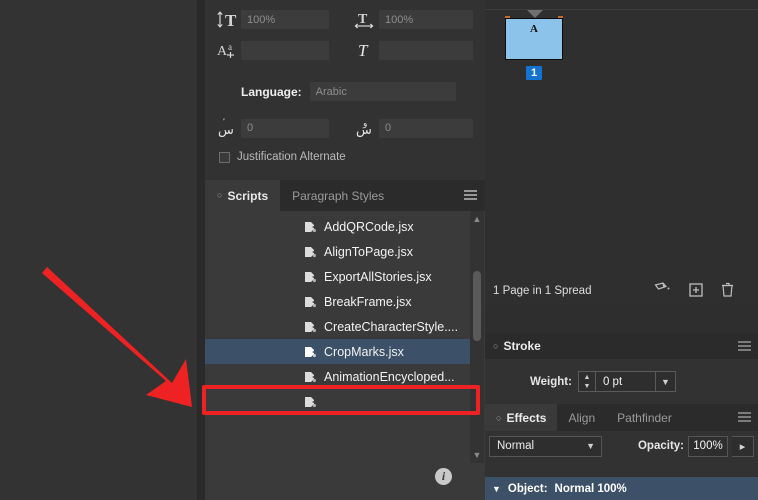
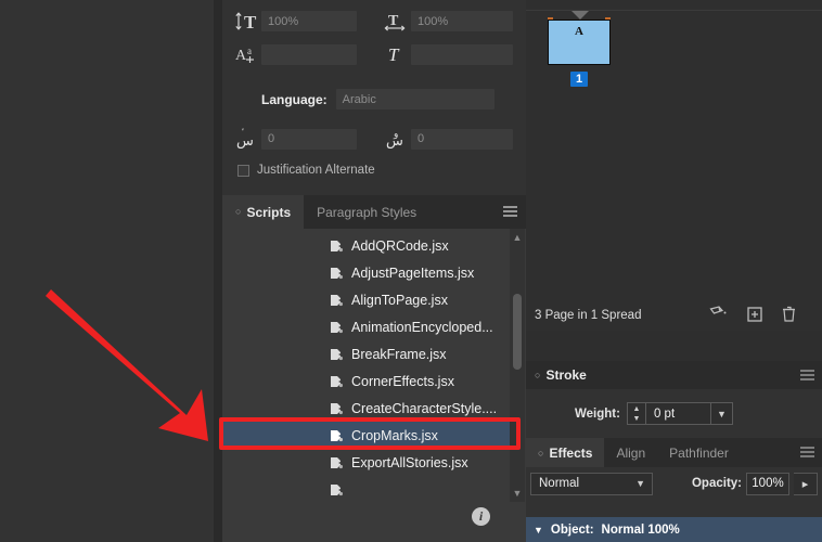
  T
  100%
  T
  100%
  A
  a
  T
  Language:
  Arabic
  س
  0
  س
  و
  0
  Justification Alternate
  ○
  Scripts
  Paragraph Styles
  AddQRCode.jsx
+ AdjustPageItems.jsx
  AlignToPage.jsx
- ExportAllStories.jsx
+ AnimationEncycloped...
  BreakFrame.jsx
+ CornerEffects.jsx
  CreateCharacterStyle....
  CropMarks.jsx
- AnimationEncycloped...
+ ExportAllStories.jsx
  ▲
  ▼
  i
  A
  1
- 1 Page in 1 Spread
+ 3 Page in 1 Spread
  ○
  Stroke
  Weight:
  0 pt
  ▼
  ○
  Effects
  Align
  Pathfinder
  Normal
  ▼
  Opacity:
  100%
  ▸
  ▼
  Object:
  Normal 100%
